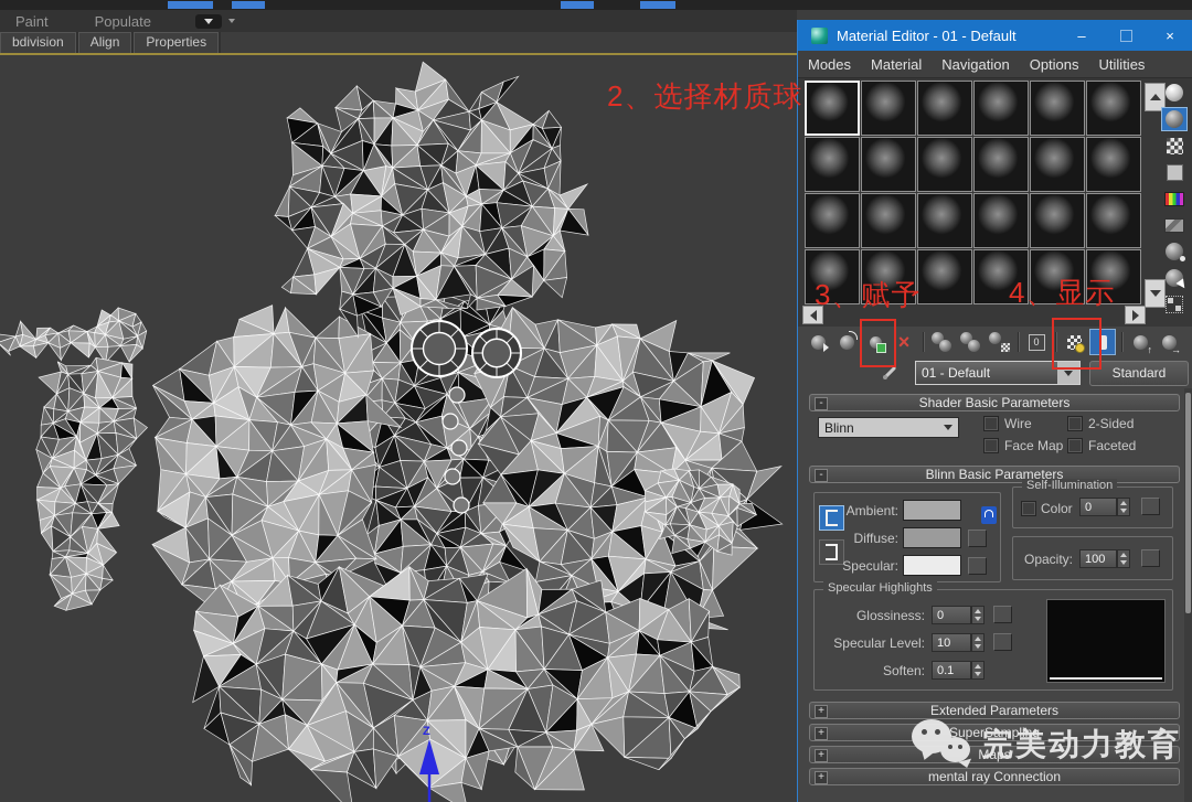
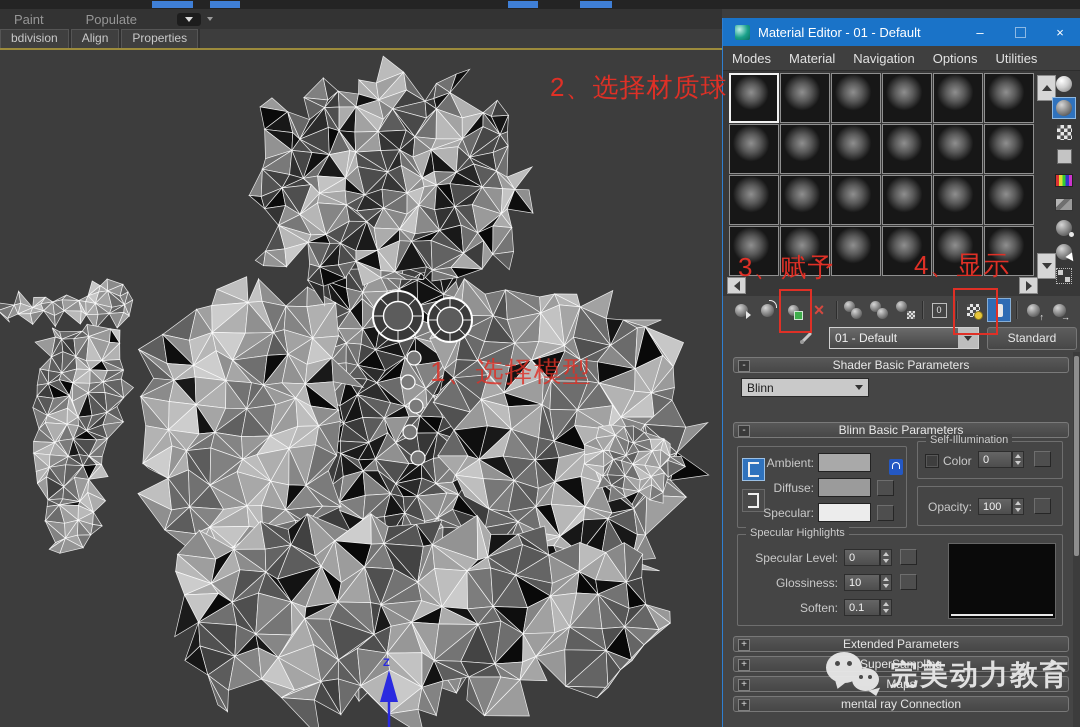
  Z
  Paint
  Populate
  bdivision
  Align
  Properties
  Material Editor - 01 - Default
  –
  ×
  Modes
  Material
  Navigation
  Options
  Utilities
  ×
  0
  ↑
  →
  01 - Default
  Standard
  -
  Shader Basic Parameters
  Blinn
- Wire
- 2-Sided
- Face Map
- Faceted
  -
  Blinn Basic Parameters
  Ambient:
  Diffuse:
  Specular:
  Self-Illumination
  Color
  0
  Opacity:
  100
  Specular Highlights
- Glossiness:
+ Specular Level:
  0
- Specular Level:
+ Glossiness:
  10
  Soften:
  0.1
  +
  Extended Parameters
  +
  SuperSampling
  +
  Maps
  +
  mental ray Connection
  2、选择材质球
+ 1、选择模型
  3、赋予
  4、显示
  完美动力教育
